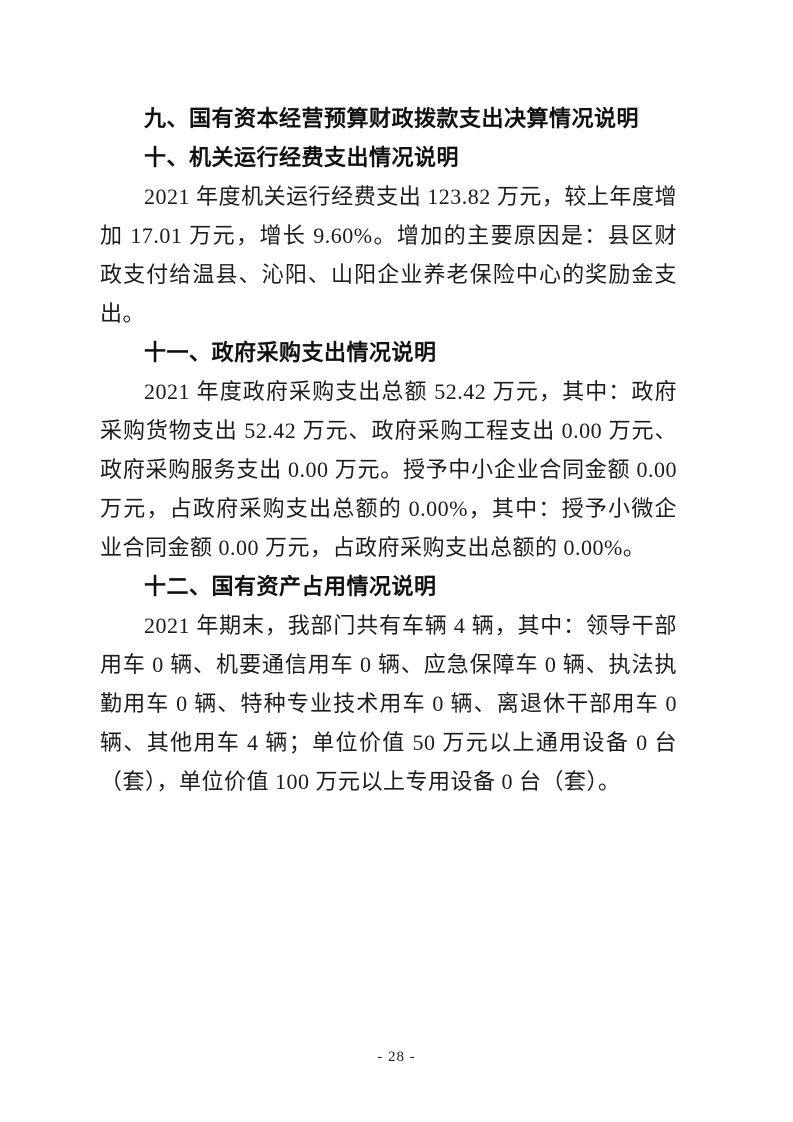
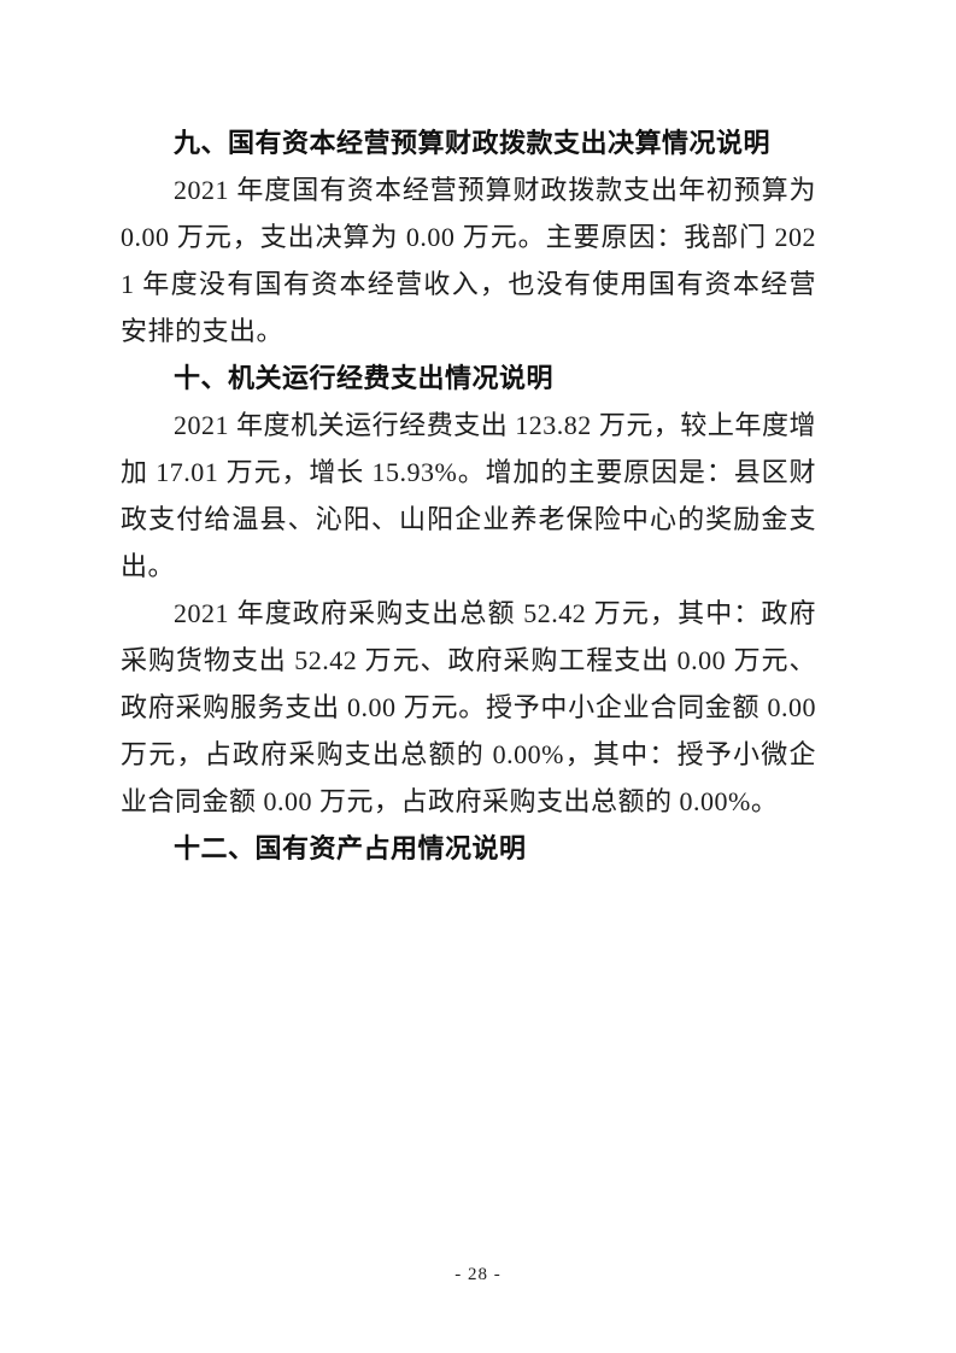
  九、国有资本经营预算财政拨款支出决算情况说明
+ 2021 年度国有资本经营预算财政拨款支出年初预算为 0.00 万元，支出决算为 0.00 万元。主要原因：我部门 2021 年度没有国有资本经营收入，也没有使用国有资本经营安排的支出。
  十、机关运行经费支出情况说明
- 2021 年度机关运行经费支出 123.82 万元，较上年度增加 17.01 万元，增长 9.60%。增加的主要原因是：县区财政支付给温县、沁阳、山阳企业养老保险中心的奖励金支出。
+ 2021 年度机关运行经费支出 123.82 万元，较上年度增加 17.01 万元，增长 15.93%。增加的主要原因是：县区财政支付给温县、沁阳、山阳企业养老保险中心的奖励金支出。
- 十一、政府采购支出情况说明
  2021 年度政府采购支出总额 52.42 万元，其中：政府采购货物支出 52.42 万元、政府采购工程支出 0.00 万元、政府采购服务支出 0.00 万元。授予中小企业合同金额 0.00 万元，占政府采购支出总额的 0.00%，其中：授予小微企业合同金额 0.00 万元，占政府采购支出总额的 0.00%。
  十二、国有资产占用情况说明
- 2021 年期末，我部门共有车辆 4 辆，其中：领导干部用车 0 辆、机要通信用车 0 辆、应急保障车 0 辆、执法执勤用车 0 辆、特种专业技术用车 0 辆、离退休干部用车 0 辆、其他用车 4 辆；单位价值 50 万元以上通用设备 0 台（套），单位价值 100 万元以上专用设备 0 台（套）。
  - 28 -
